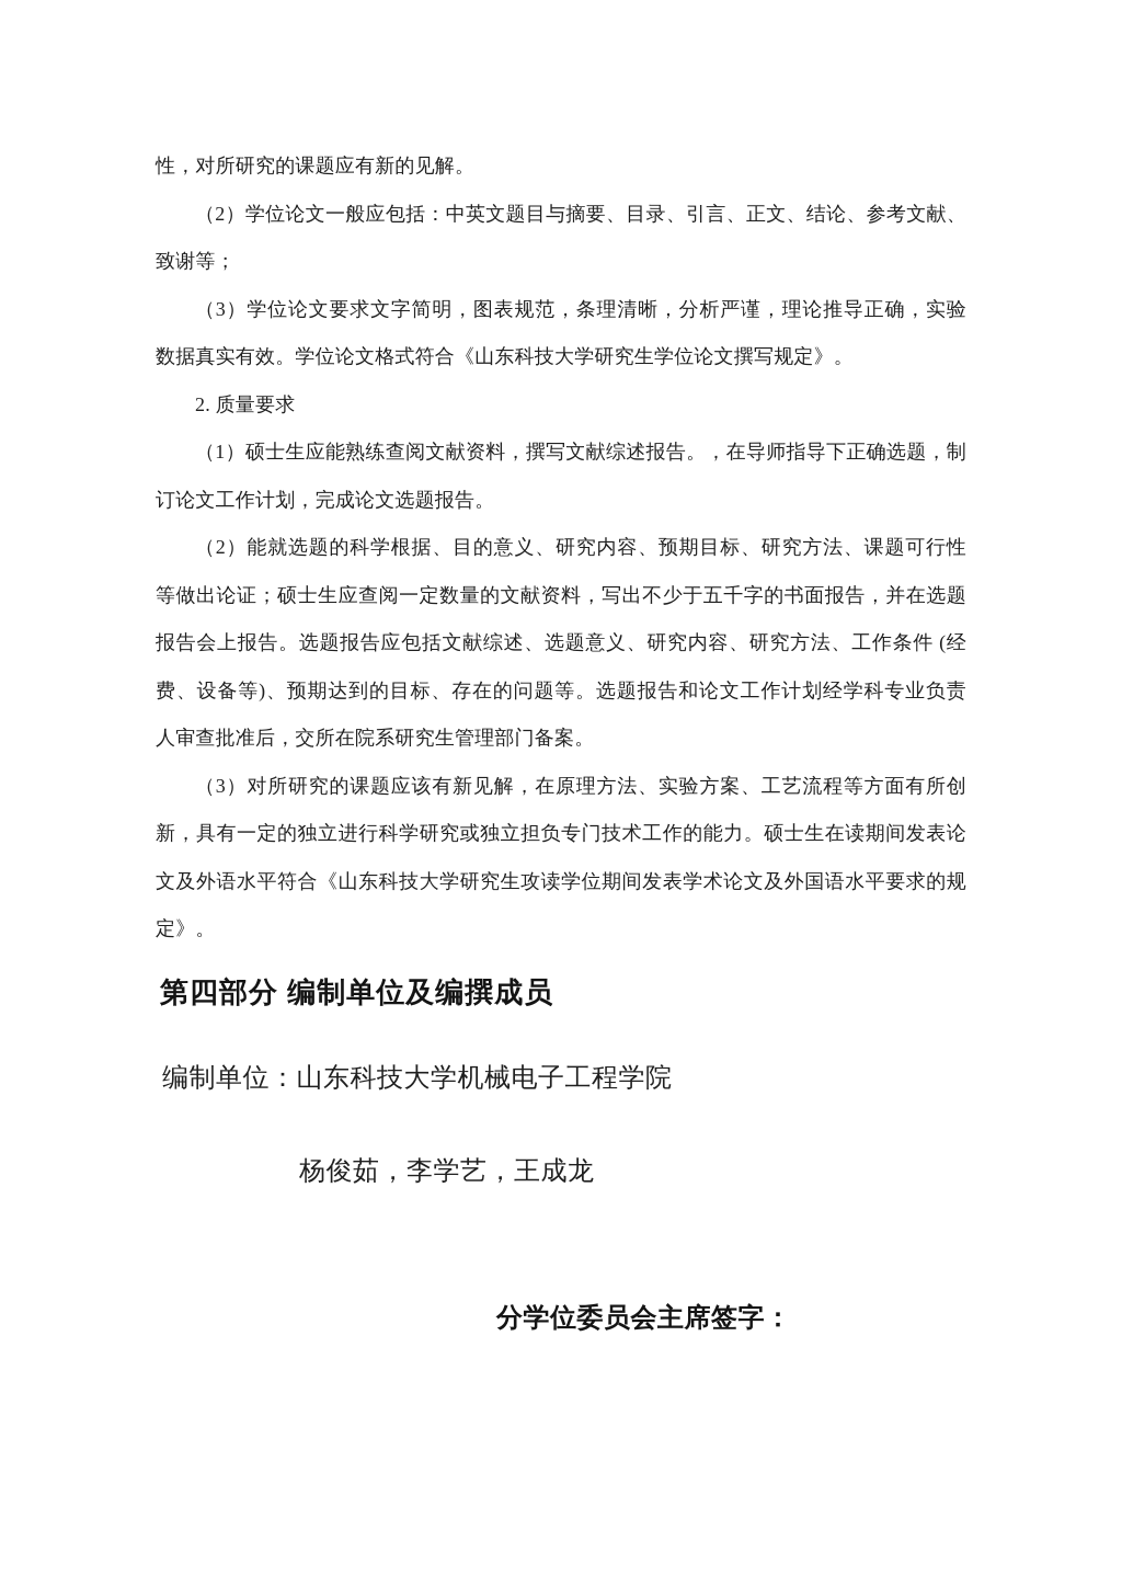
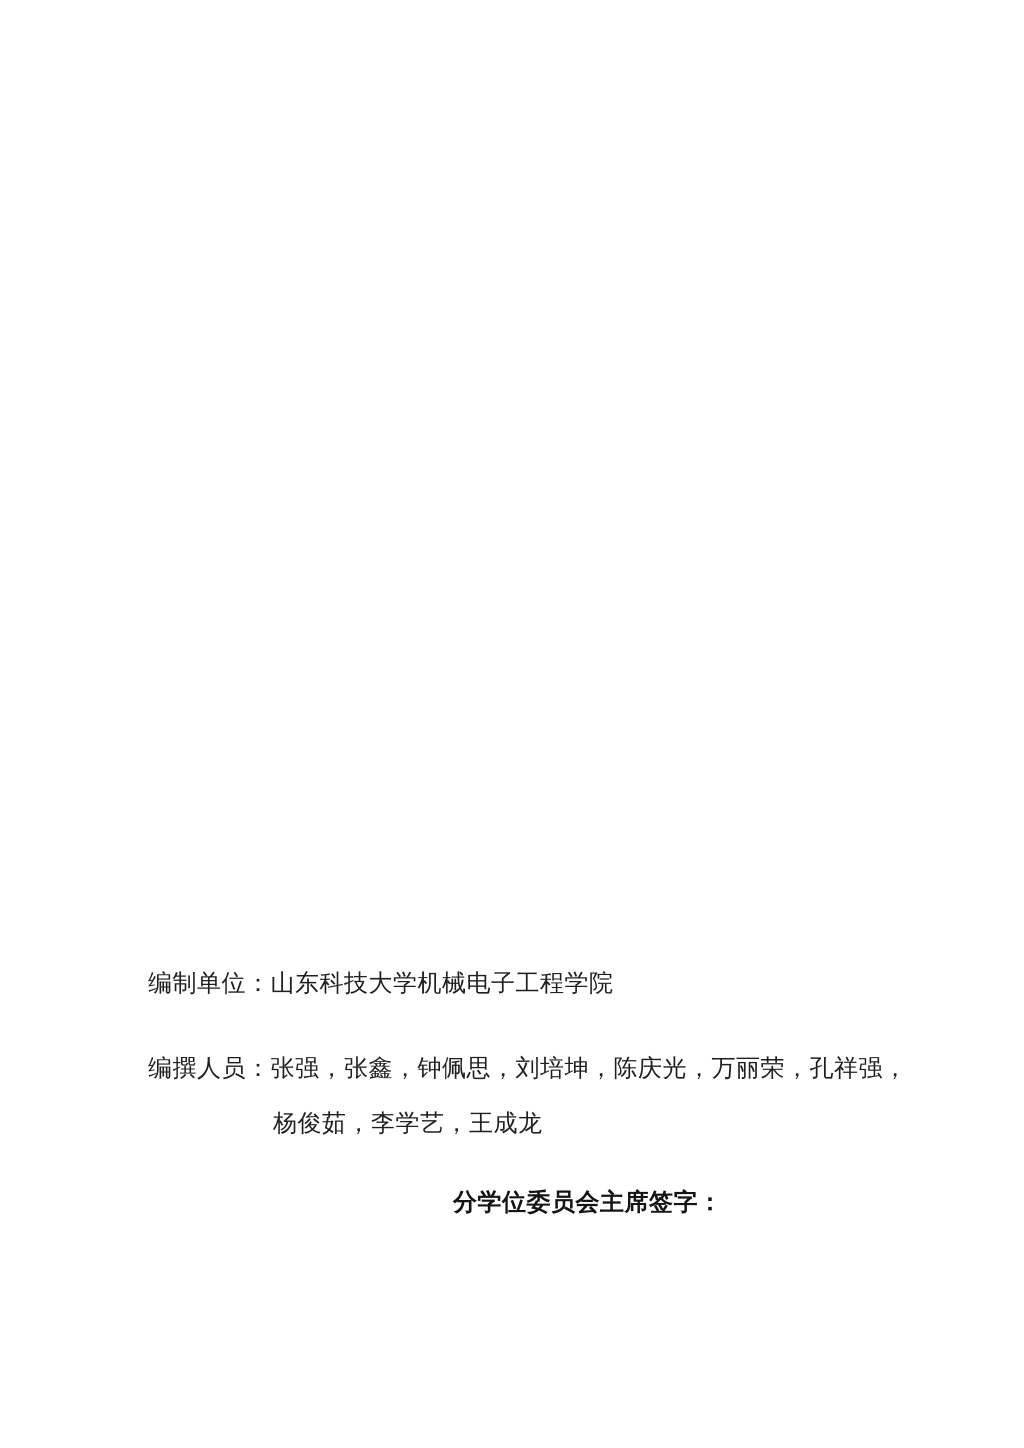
- 性，对所研究的课题应有新的见解。
- （2）学位论文一般应包括：中英文题目与摘要、目录、引言、正文、结论、参考文献、
- 致谢等；
- （3）学位论文要求文字简明，图表规范，条理清晰，分析严谨，理论推导正确，实验
- 数据真实有效。学位论文格式符合《山东科技大学研究生学位论文撰写规定》。
- 2. 质量要求
- （1）硕士生应能熟练查阅文献资料，撰写文献综述报告。，在导师指导下正确选题，制
- 订论文工作计划，完成论文选题报告。
- （2）能就选题的科学根据、目的意义、研究内容、预期目标、研究方法、课题可行性
- 等做出论证；硕士生应查阅一定数量的文献资料，写出不少于五千字的书面报告，并在选题
- 报告会上报告。选题报告应包括文献综述、选题意义、研究内容、研究方法、工作条件 (经
- 费、设备等)、预期达到的目标、存在的问题等。选题报告和论文工作计划经学科专业负责
- 人审查批准后，交所在院系研究生管理部门备案。
- （3）对所研究的课题应该有新见解，在原理方法、实验方案、工艺流程等方面有所创
- 新，具有一定的独立进行科学研究或独立担负专门技术工作的能力。硕士生在读期间发表论
- 文及外语水平符合《山东科技大学研究生攻读学位期间发表学术论文及外国语水平要求的规
- 定》。
- 第四部分 编制单位及编撰成员
  编制单位：山东科技大学机械电子工程学院
+ 编撰人员：张强，张鑫，钟佩思，刘培坤，陈庆光，万丽荣，孔祥强，
  杨俊茹，李学艺，王成龙
  分学位委员会主席签字：
